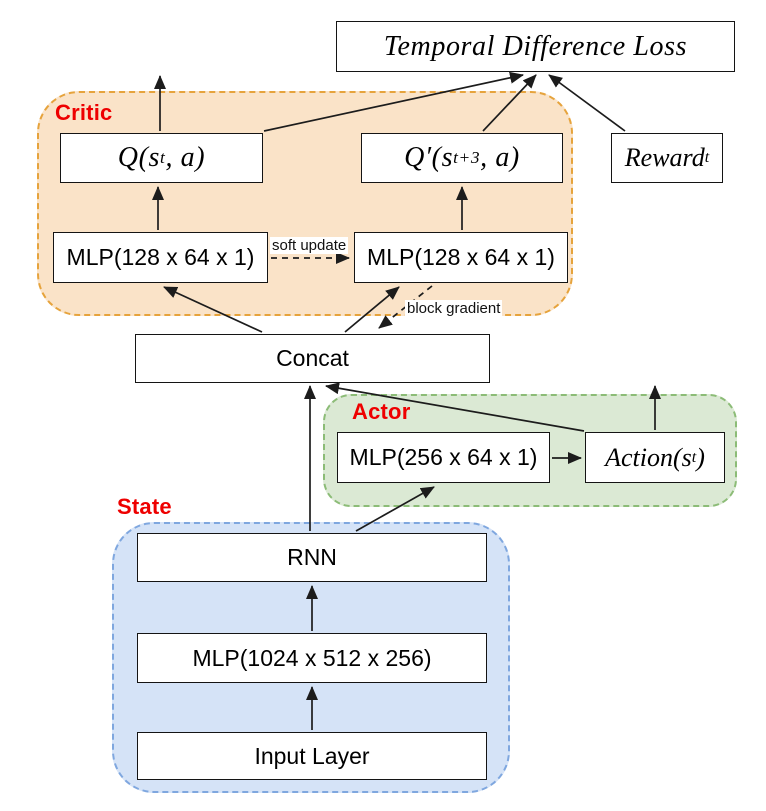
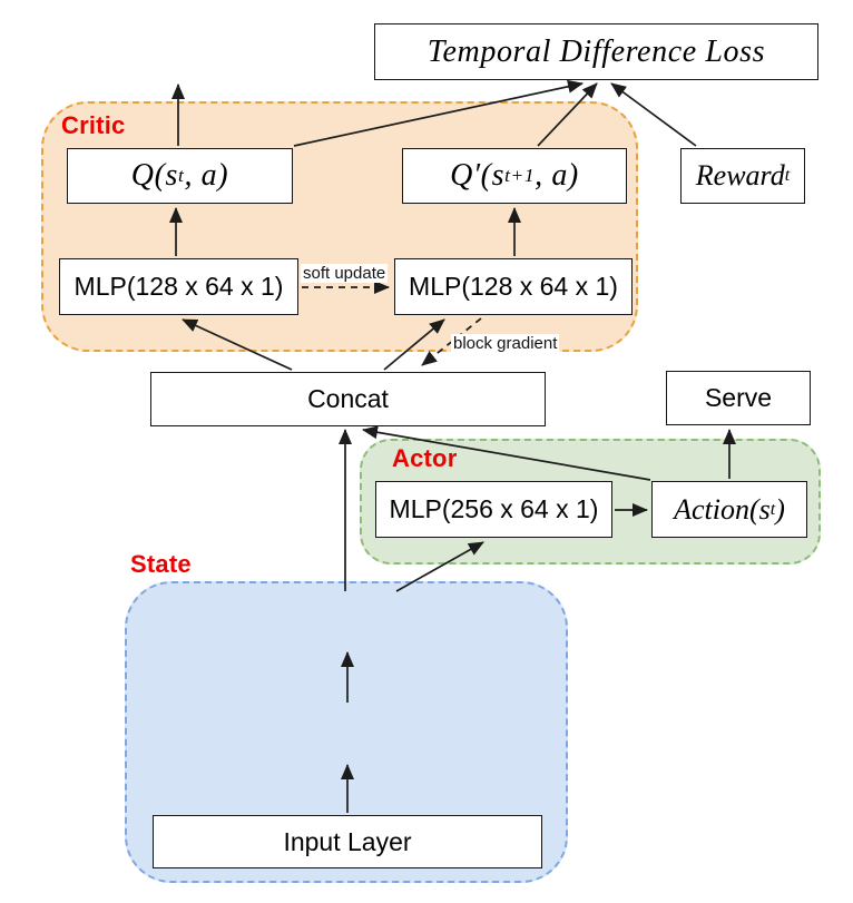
  Critic
  Actor
  State
  Temporal Difference Loss
  Q(s
  t
  , a)
  Q′(s
- t+3
+ t+1
  , a)
  Reward
  t
  MLP(128 x 64 x 1)
  MLP(128 x 64 x 1)
  Concat
+ Serve
  MLP(256 x 64 x 1)
  Action(s
  t
  )
- RNN
- MLP(1024 x 512 x 256)
  Input Layer
  soft update
  block gradient
